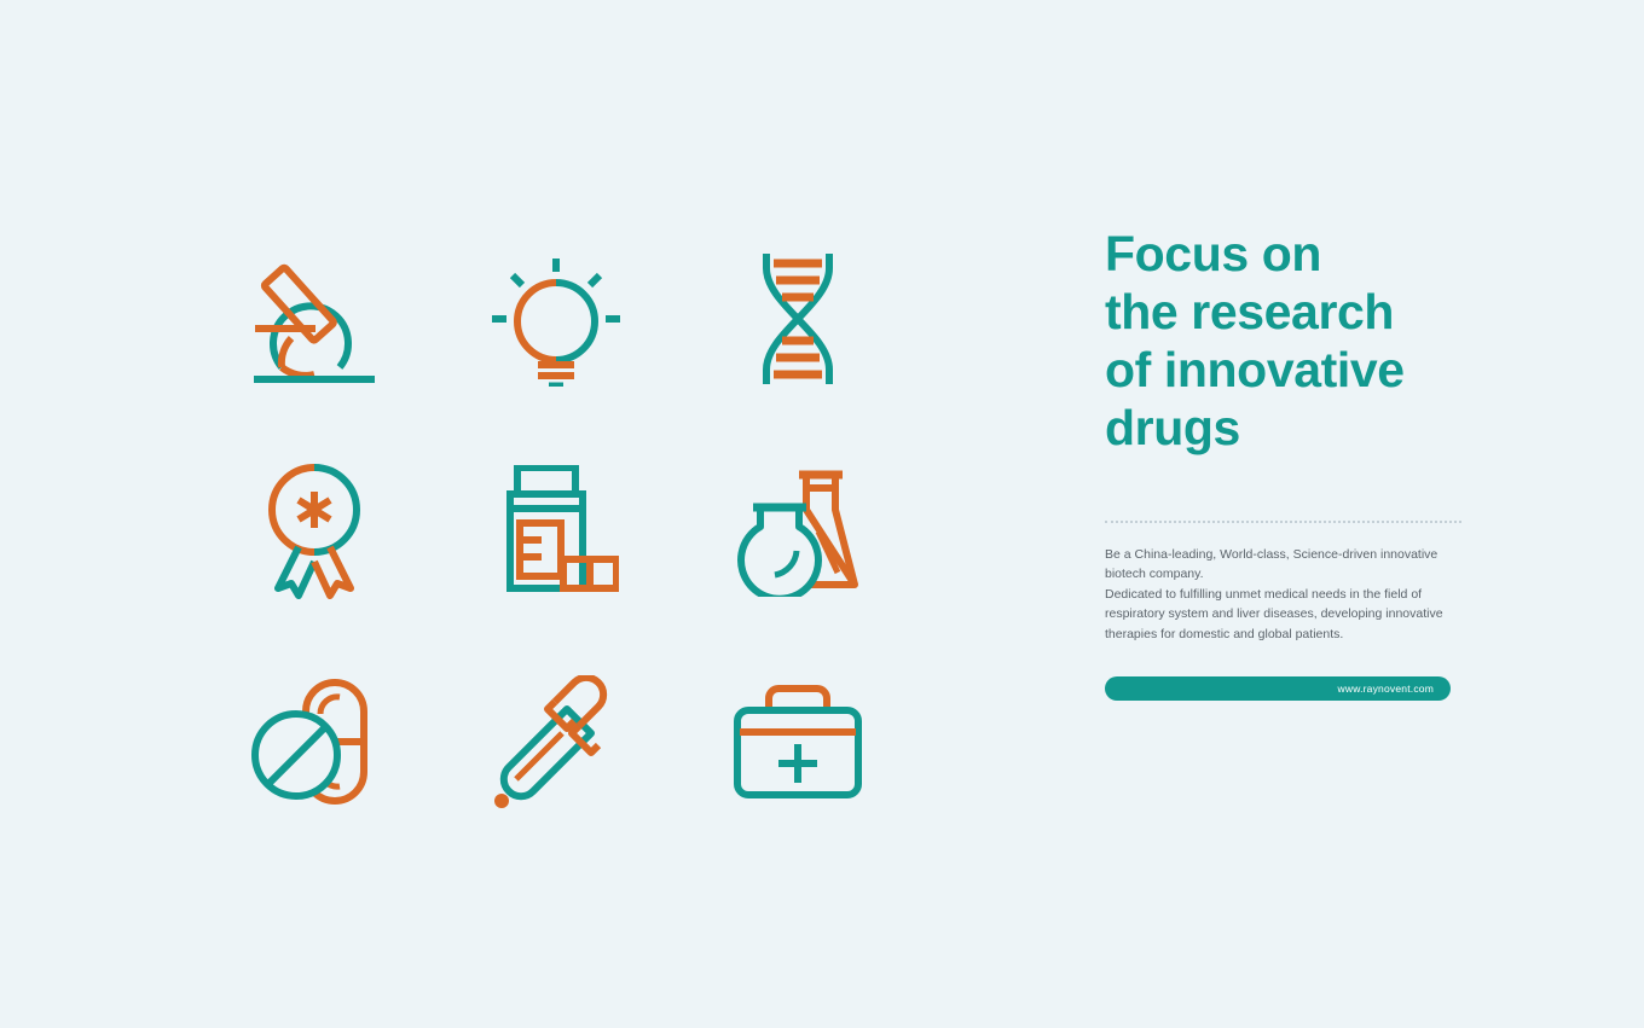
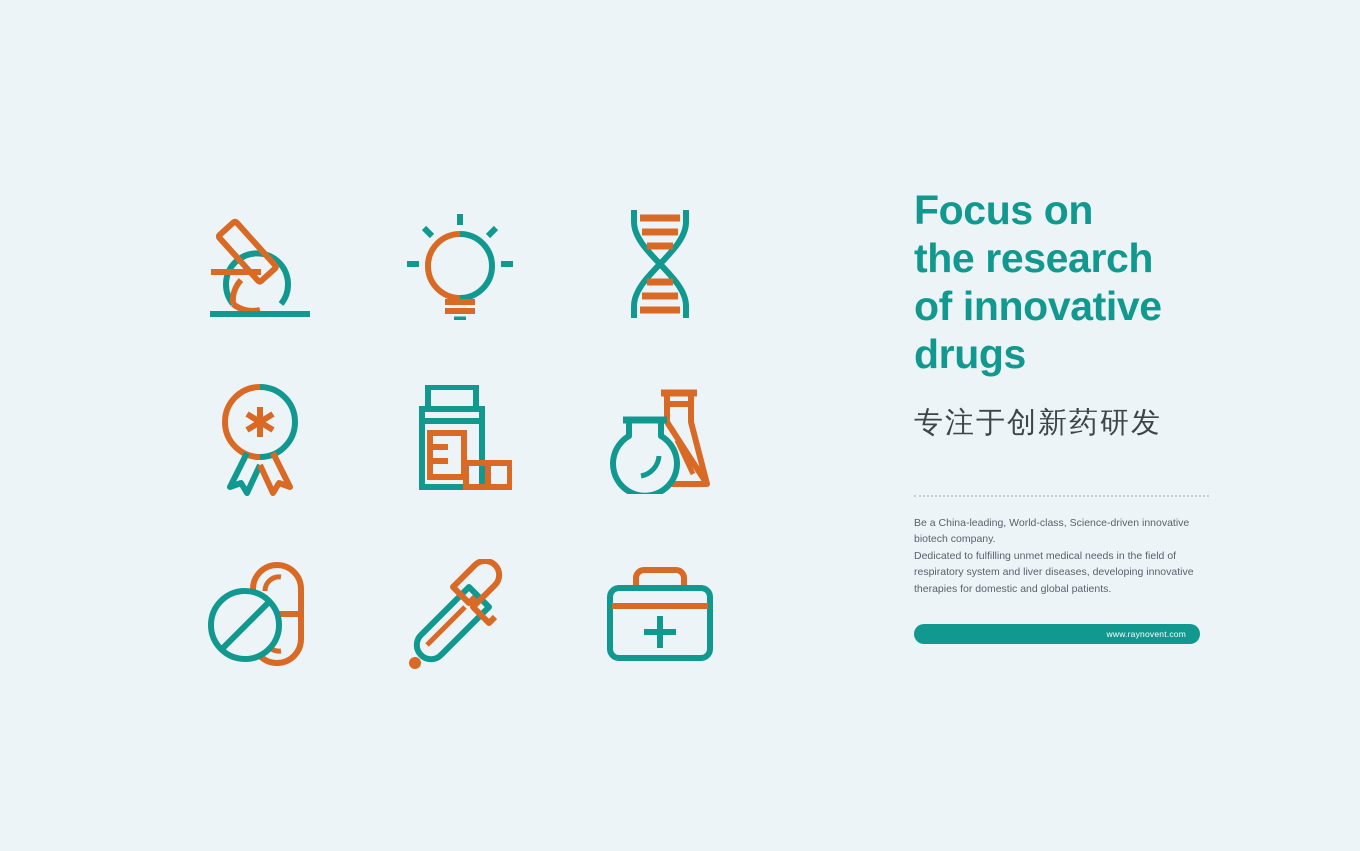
  Focus on
  the research
  of innovative
  drugs
+ 专注于创新药研发
  Be a China-leading, World-class, Science-driven innovative biotech company.
  Dedicated to fulfilling unmet medical needs in the field of respiratory system and liver diseases, developing innovative therapies for domestic and global patients.
  www.raynovent.com
